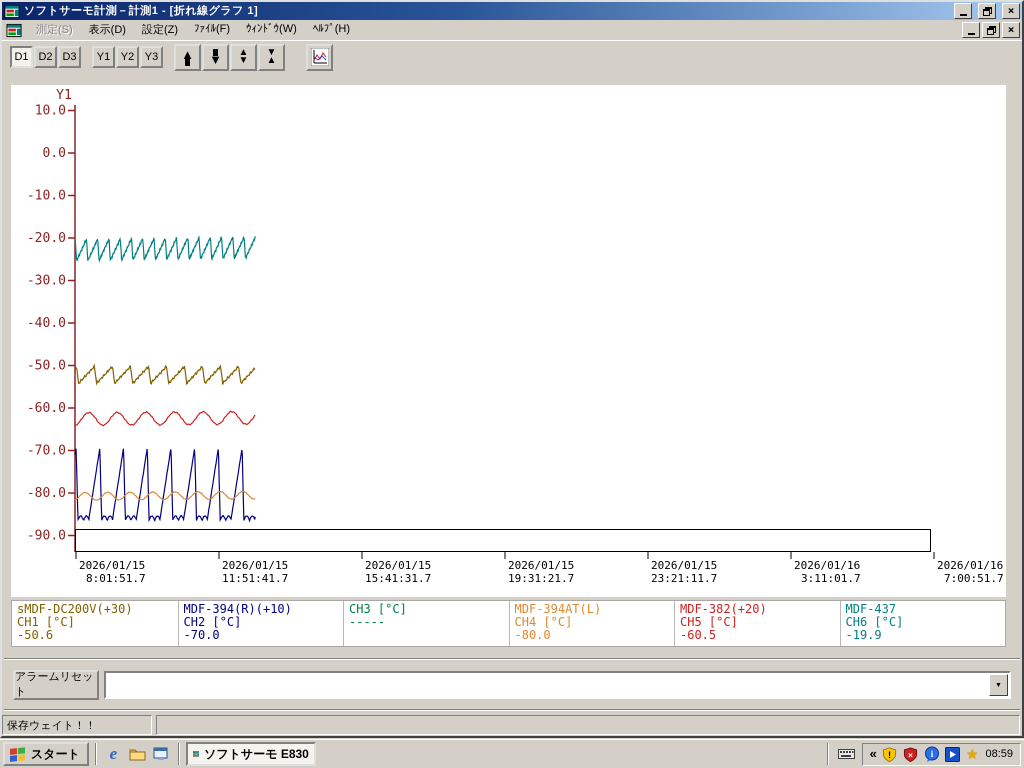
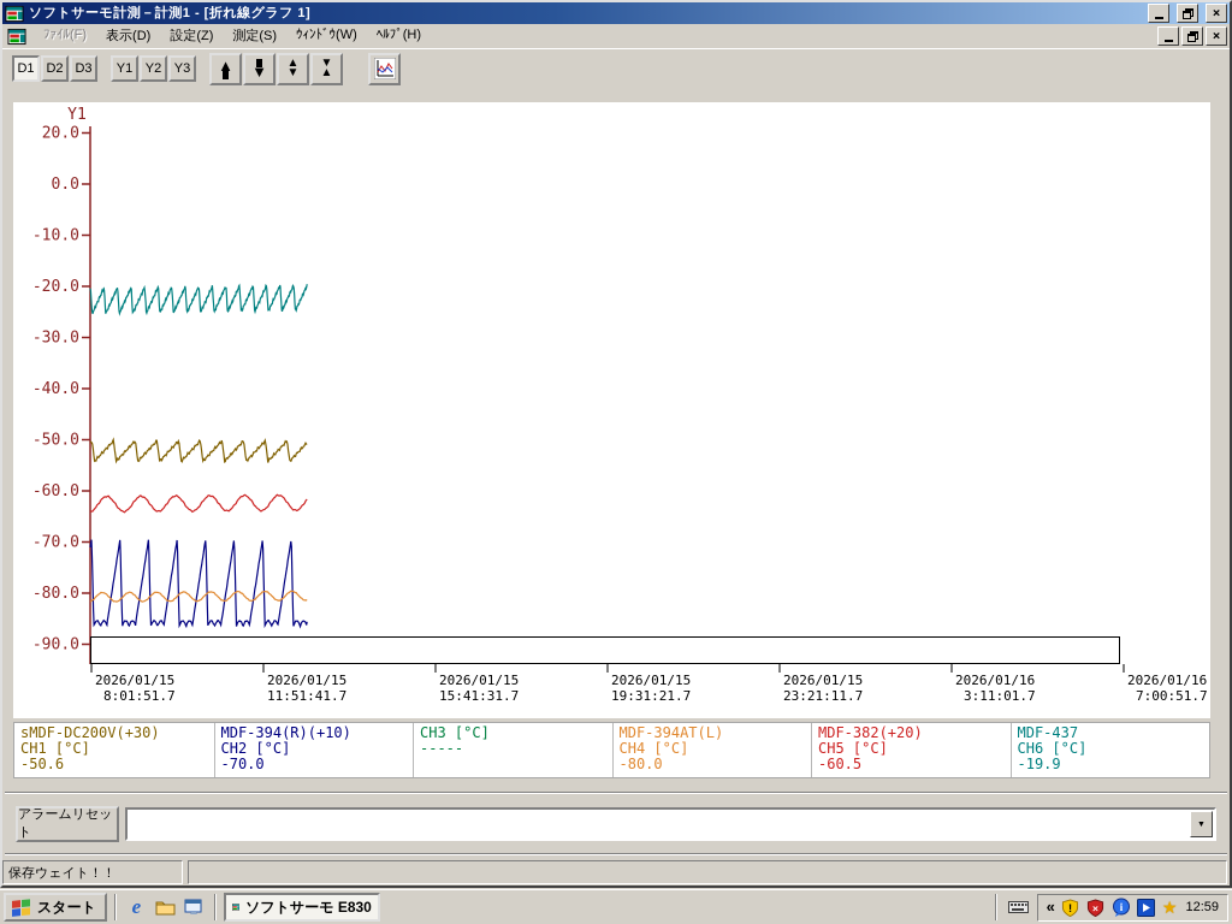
  ソフトサーモ計測－計測1 - [折れ線グラフ 1]
  ×
- 測定(S)
+ ﾌｧｲﾙ(F)
  表示(D)
  設定(Z)
- ﾌｧｲﾙ(F)
+ 測定(S)
  ｳｨﾝﾄﾞｳ(W)
  ﾍﾙﾌﾟ(H)
  ×
  D1
  D2
  D3
  Y1
  Y2
  Y3
  ▲
  ▼
  ▲
  ▼
  ▼
  ▲
  Y1
- 10.0
+ 20.0
  0.0
  -10.0
  -20.0
  -30.0
  -40.0
  -50.0
  -60.0
  -70.0
  -80.0
  -90.0
  2026/01/15
  8:01:51.7
  2026/01/15
  11:51:41.7
  2026/01/15
  15:41:31.7
  2026/01/15
  19:31:21.7
  2026/01/15
  23:21:11.7
  2026/01/16
  3:11:01.7
  2026/01/16
  7:00:51.7
  sMDF-DC200V(+30)
  CH1 [°C]
  -50.6
  MDF-394(R)(+10)
  CH2 [°C]
  -70.0
  CH3 [°C]
  -----
  MDF-394AT(L)
  CH4 [°C]
  -80.0
  MDF-382(+20)
  CH5 [°C]
  -60.5
  MDF-437
  CH6 [°C]
  -19.9
  アラームリセット
  保存ウェイト！！
  スタート
  e
  ソフトサーモ E830
  «
  !
  ×
  i
  ★
- 08:59
+ 12:59
